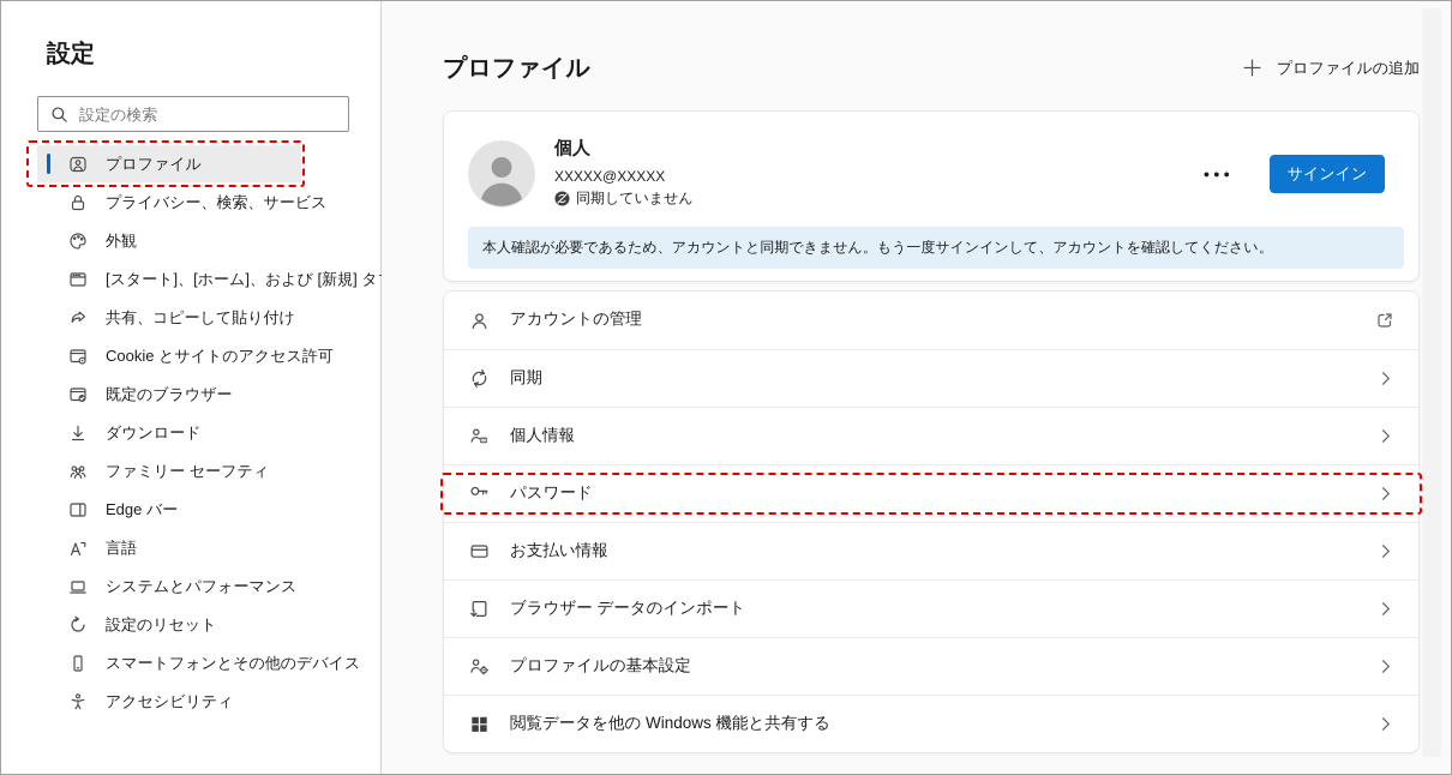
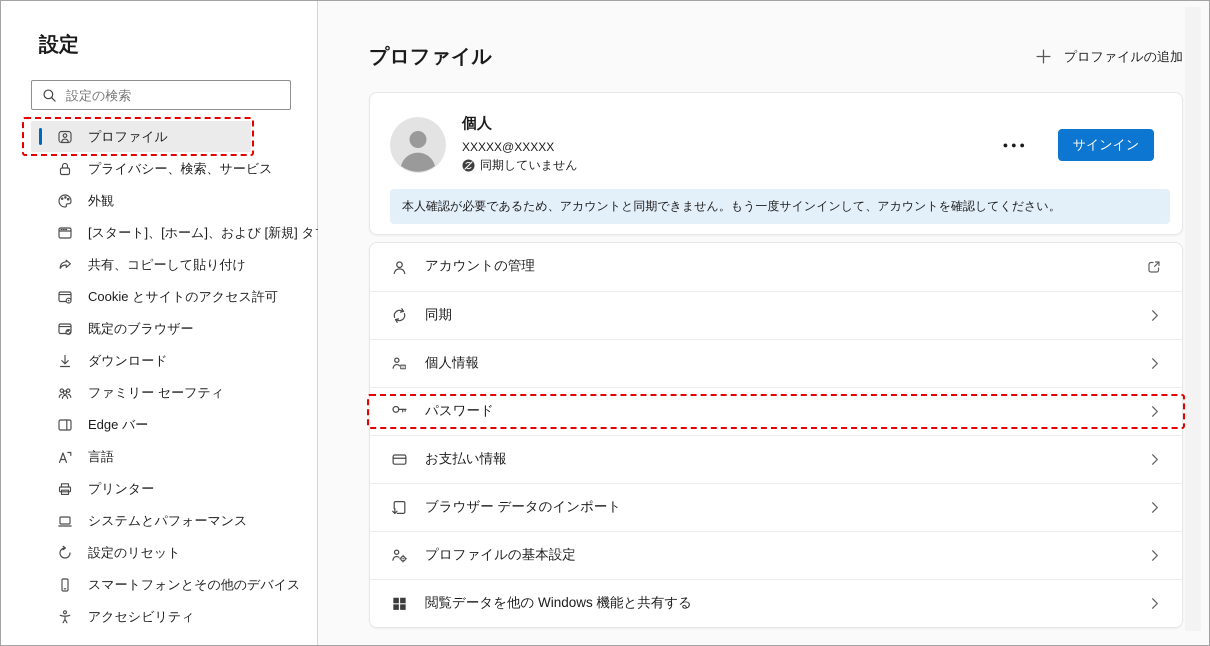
  設定
  設定の検索
  プライバシー、検索、サービス
  外観
  [スタート]、[ホーム]、および [新規] タ
  共有、コピーして貼り付け
  Cookie とサイトのアクセス許可
  既定のブラウザー
  ダウンロード
  ファミリー セーフティ
  Edge バー
  言語
+ プリンター
  システムとパフォーマンス
  設定のリセット
  スマートフォンとその他のデバイス
  アクセシビリティ
  プロファイル
  プロファイルの追加
  個人
  XXXXX@XXXXX
  同期していません
  ●●●
  サインイン
  本人確認が必要であるため、アカウントと同期できません。もう一度サインインして、アカウントを確認してください。
  アカウントの管理
  同期
  個人情報
  パスワード
  お支払い情報
  ブラウザー データのインポート
  プロファイルの基本設定
  閲覧データを他の Windows 機能と共有する
